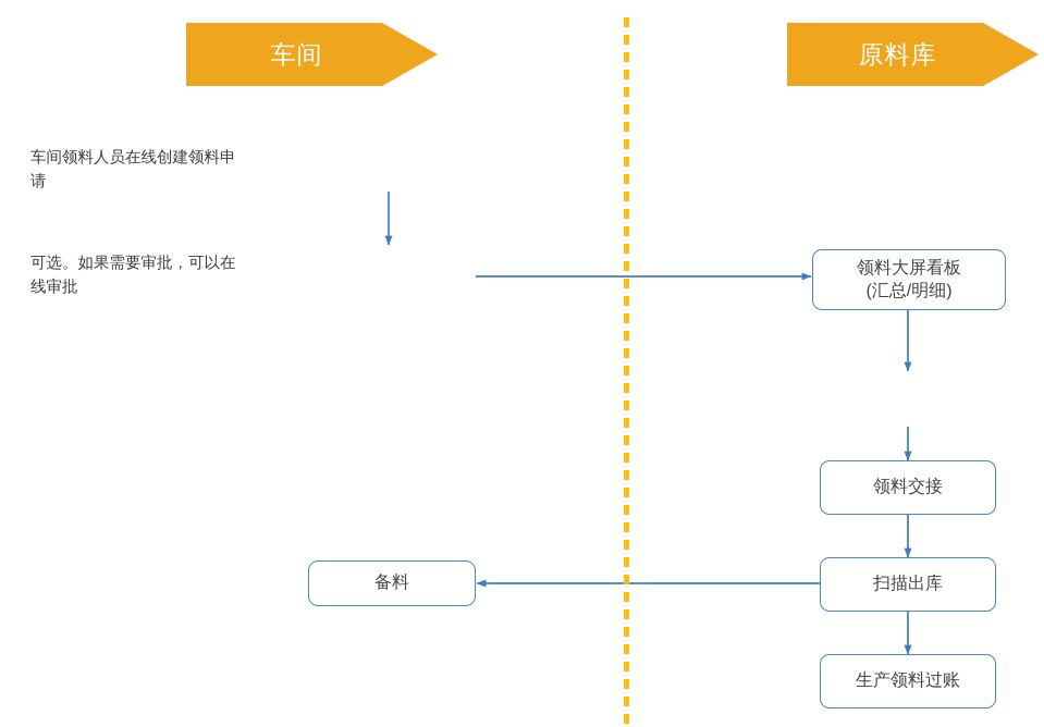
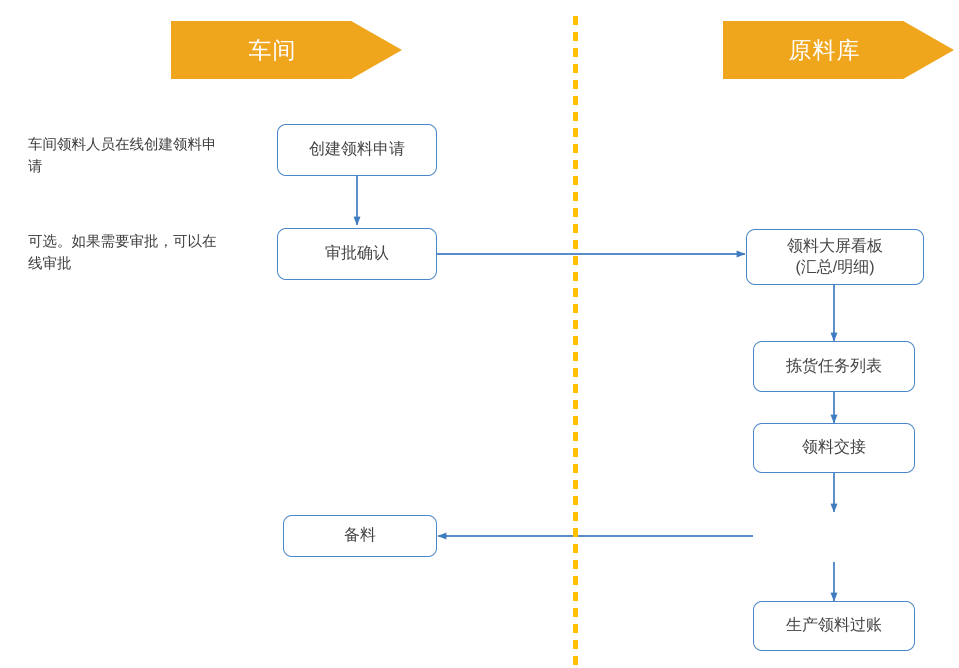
  车间
  原料库
  车间领料人员在线创建领料申请
  可选。如果需要审批，可以在线审批
+ 创建领料申请
+ 审批确认
  备料
  领料大屏看板
  (汇总/明细)
+ 拣货任务列表
  领料交接
- 扫描出库
  生产领料过账
